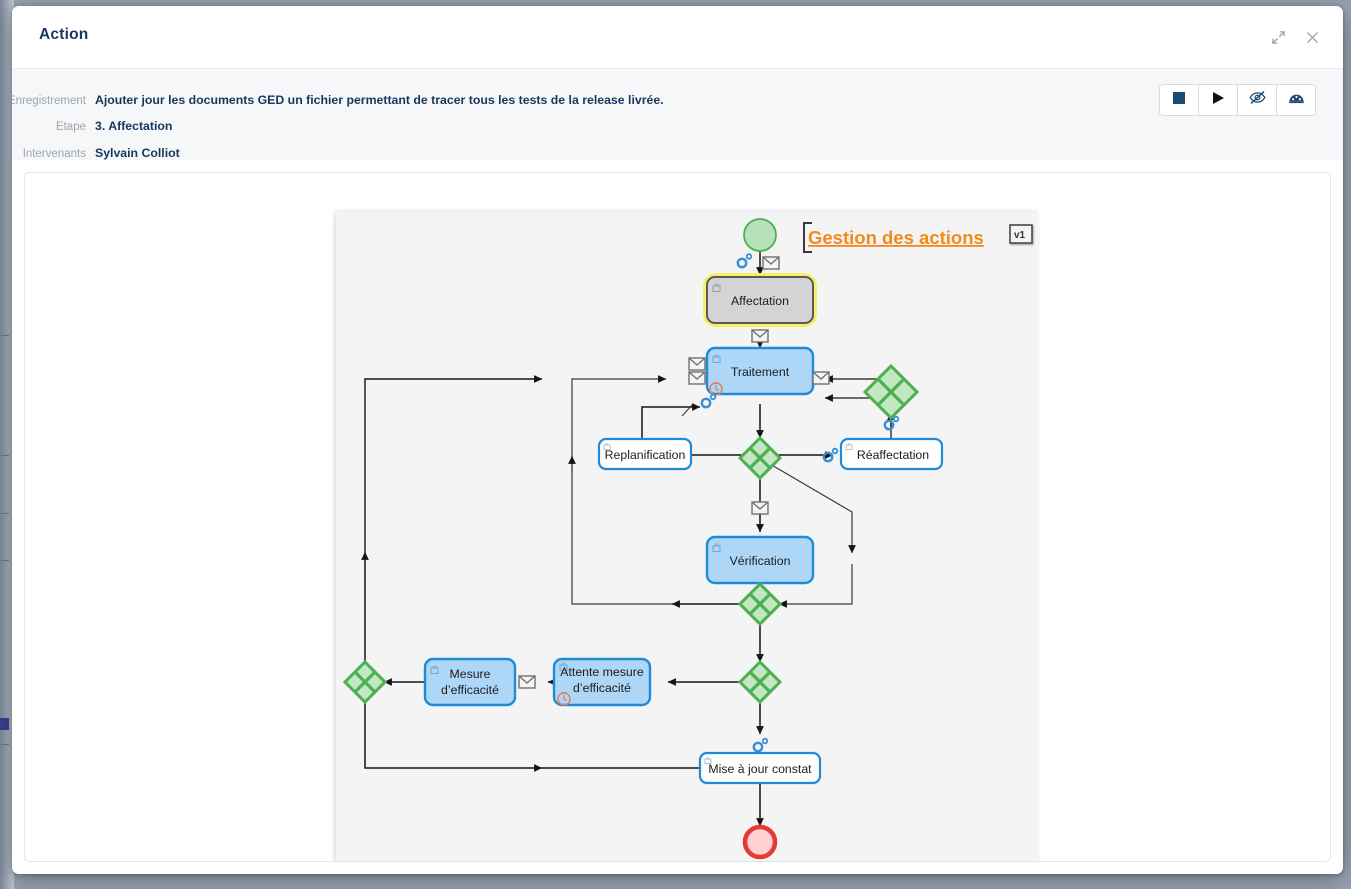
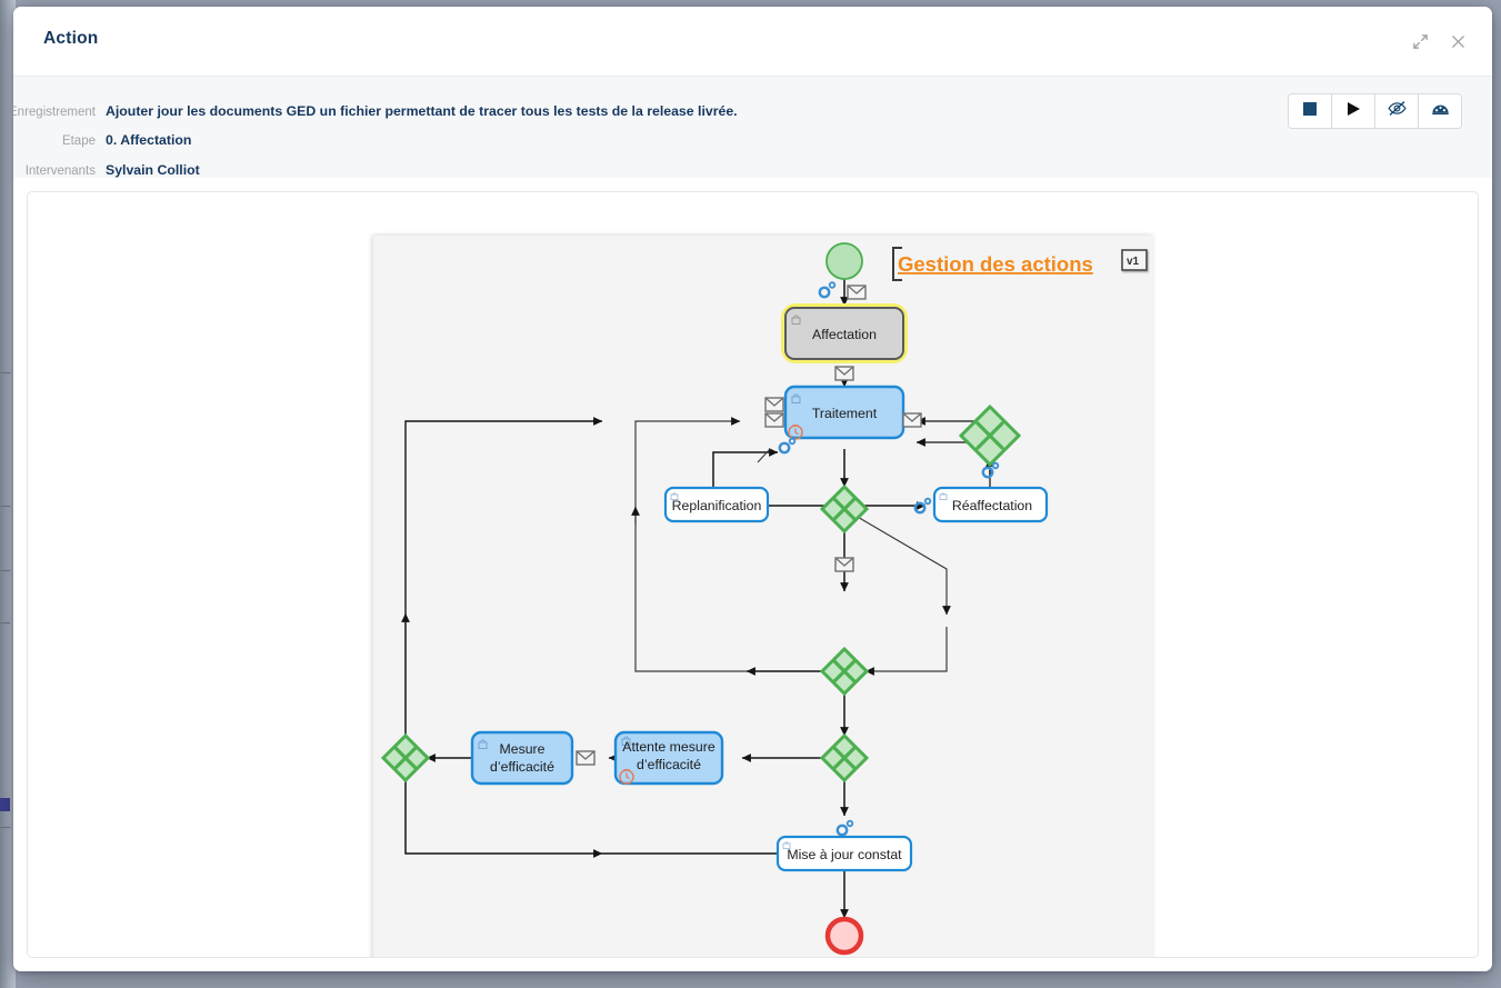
  Action
  Enregistrement
  Ajouter jour les documents GED un fichier permettant de tracer tous les tests de la release livrée.
  Etape
- 3. Affectation
+ 0. Affectation
  Intervenants
  Sylvain Colliot
  Gestion des actions
  v1
  Affectation
  Traitement
  Replanification
  Réaffectation
- Vérification
  Mesure
  d’efficacité
  Attente mesure
  d’efficacité
  Mise à jour constat
